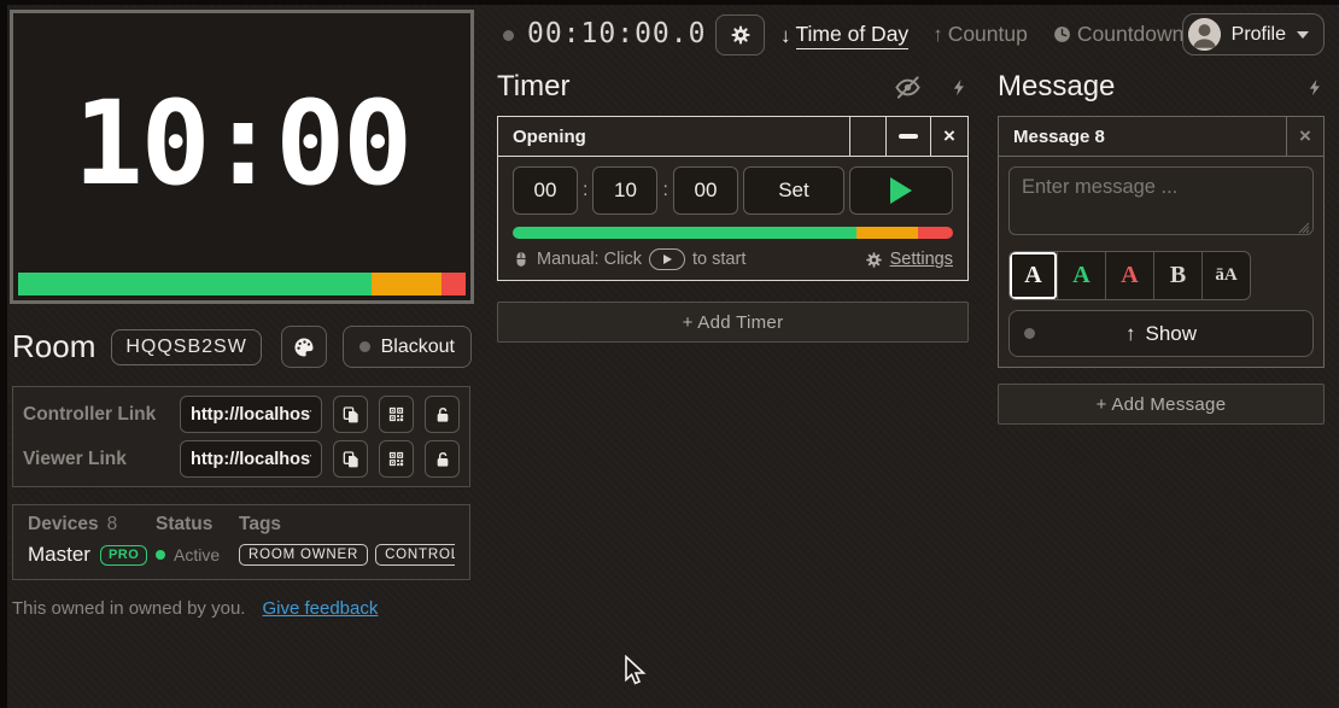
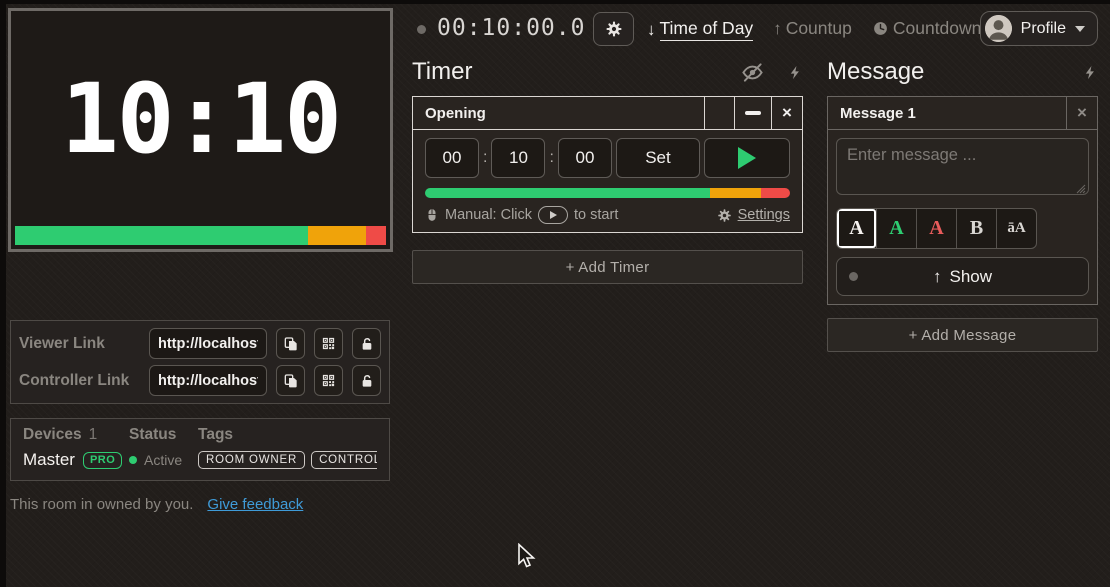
- 10:00
+ 10:10
  00:10:00.0
  ↓
  Time of Day
  ↑
  Countup
  Countdown
  Profile
  Timer
  Opening
  ×
  00
  :
  10
  :
  00
  Set
  Manual: Click
  to start
  Settings
  + Add Timer
  Message
- Message 8
+ Message 1
  ×
  Enter message ...
  A
  A
  A
  B
  āA
  ↑
  Show
  + Add Message
- Room
- HQQSB2SW
- Blackout
- Controller Link
+ Viewer Link
  http://localhos
- Viewer Link
+ Controller Link
  http://localhos
- Devices 8
+ Devices 1
  Status
  Tags
  Master
  PRO
  Active
  ROOM OWNER
- This owned in owned by you.
+ This room in owned by you.
  Give feedback
